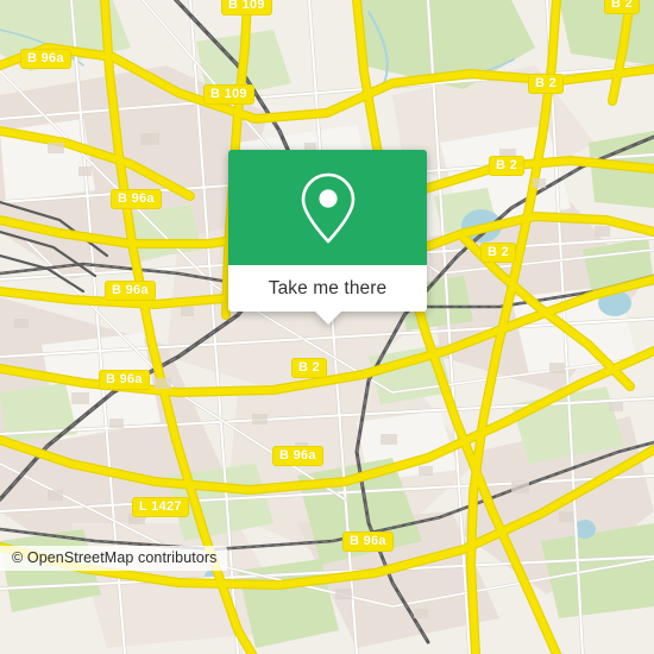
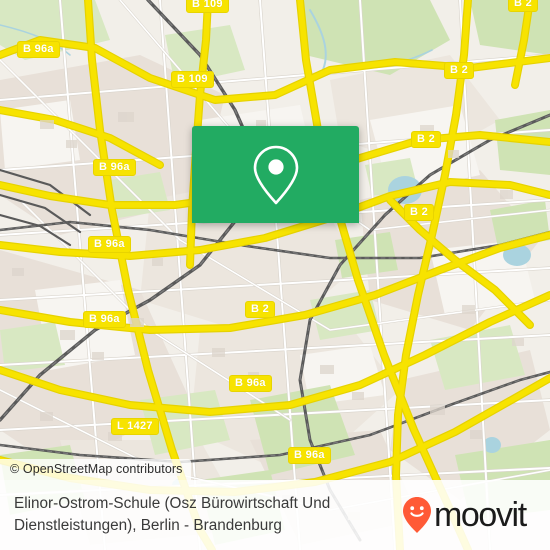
  B 109
  B 96a
  B 109
  B 2
  B 2
  B 2
  B 96a
  B 2
  B 96a
  B 2
  B 96a
  B 96a
  L 1427
  B 96a
- Take me there
  © OpenStreetMap contributors
+ Elinor-Ostrom-Schule (Osz Bürowirtschaft Und Dienstleistungen), Berlin - Brandenburg
+ moovit
